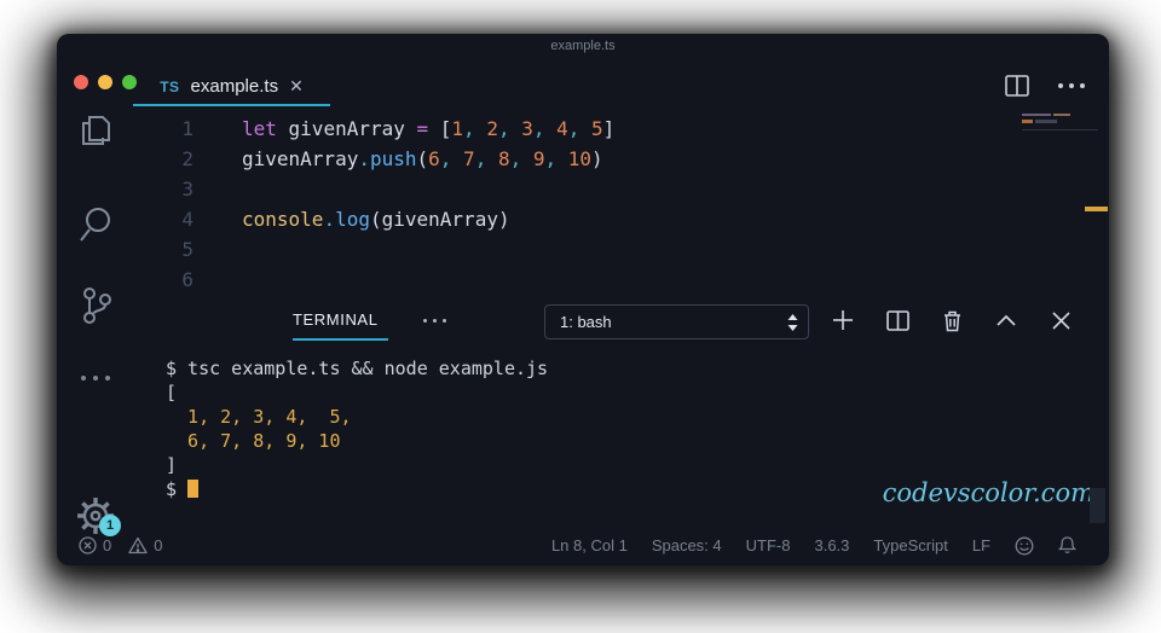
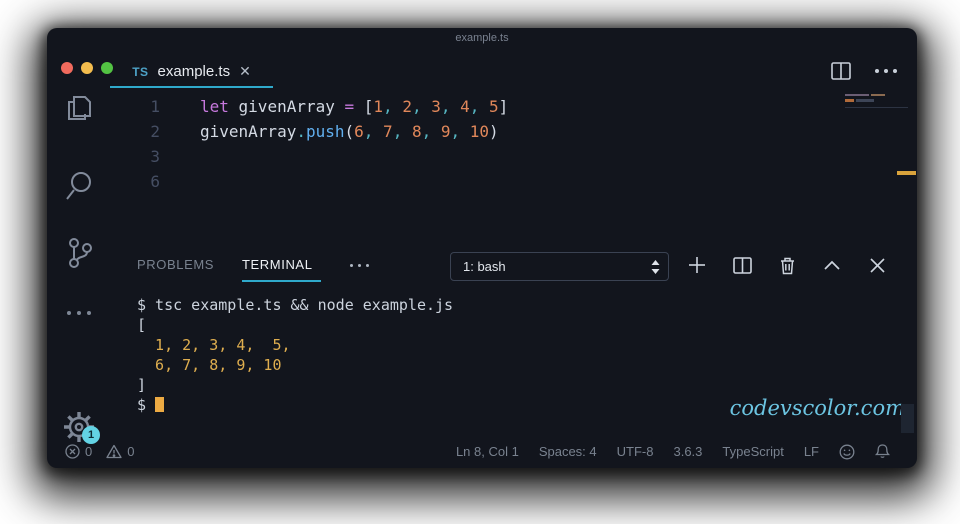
  example.ts
  1
  TS
  example.ts
  ✕
  1
  let givenArray = [1, 2, 3, 4, 5]
  2
  givenArray.push(6, 7, 8, 9, 10)
  3
- 4
- console.log(givenArray)
- 5
  6
+ PROBLEMS
  TERMINAL
  1: bash
  $ tsc example.ts && node example.js
  [
  1, 2, 3, 4, 5,
  6, 7, 8, 9, 10
  ]
  $
  codevscolor.com
  0
  0
  Ln 8, Col 1
  Spaces: 4
  UTF-8
  3.6.3
  TypeScript
  LF
